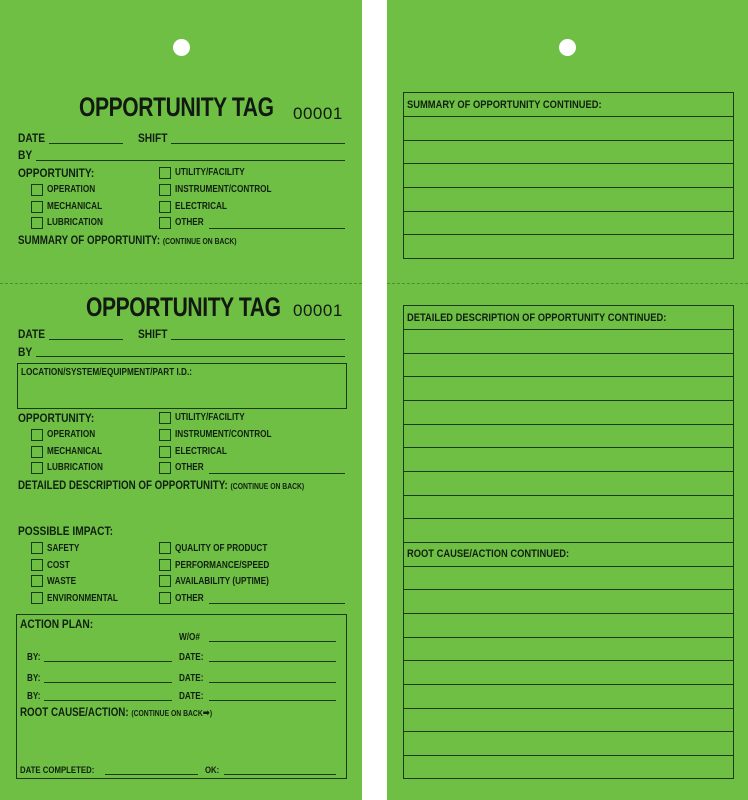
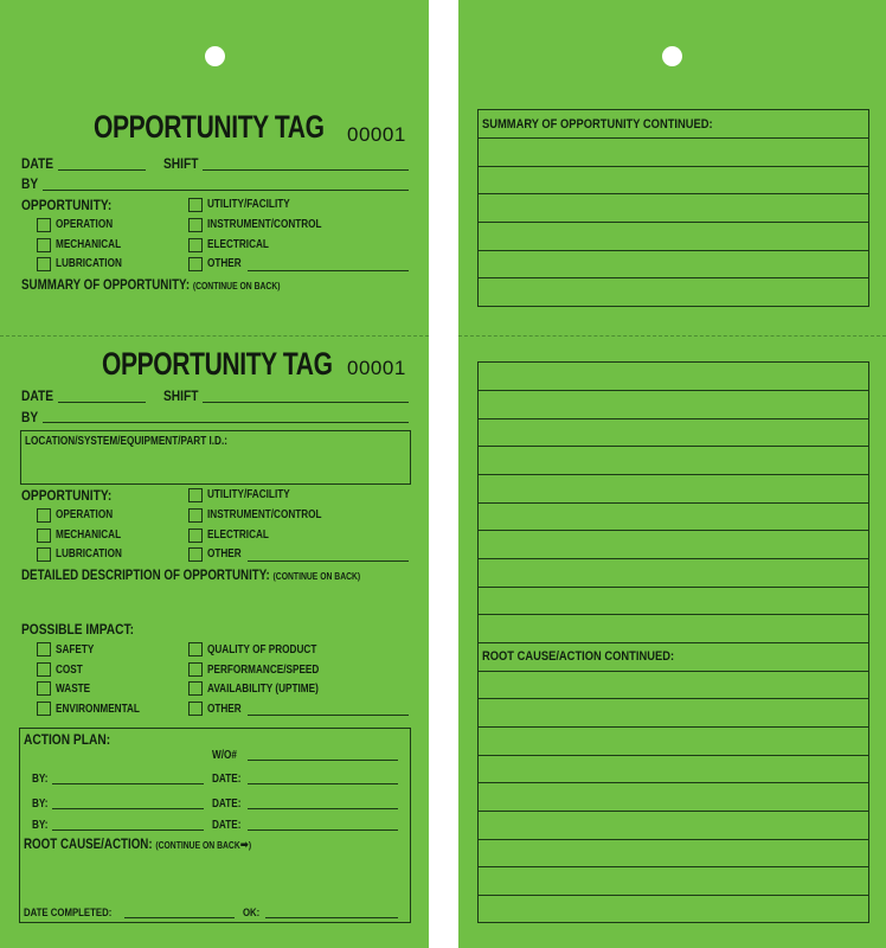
  OPPORTUNITY TAG
  00001
  DATE
  SHIFT
  BY
  OPPORTUNITY:
  OPERATION
  MECHANICAL
  LUBRICATION
  UTILITY/FACILITY
  INSTRUMENT/CONTROL
  ELECTRICAL
  OTHER
  SUMMARY OF OPPORTUNITY: (CONTINUE ON BACK)
  OPPORTUNITY TAG
  00001
  DATE
  SHIFT
  BY
  LOCATION/SYSTEM/EQUIPMENT/PART I.D.:
  OPPORTUNITY:
  OPERATION
  MECHANICAL
  LUBRICATION
  UTILITY/FACILITY
  INSTRUMENT/CONTROL
  ELECTRICAL
  OTHER
  DETAILED DESCRIPTION OF OPPORTUNITY: (CONTINUE ON BACK)
  POSSIBLE IMPACT:
  SAFETY
  COST
  WASTE
  ENVIRONMENTAL
  QUALITY OF PRODUCT
  PERFORMANCE/SPEED
  AVAILABILITY (UPTIME)
  OTHER
  ACTION PLAN:
  W/O#
  BY:
  DATE:
  BY:
  DATE:
  BY:
  DATE:
  ROOT CAUSE/ACTION: (CONTINUE ON BACK➡)
  DATE COMPLETED:
  OK:
  SUMMARY OF OPPORTUNITY CONTINUED:
- DETAILED DESCRIPTION OF OPPORTUNITY CONTINUED:
  ROOT CAUSE/ACTION CONTINUED:
